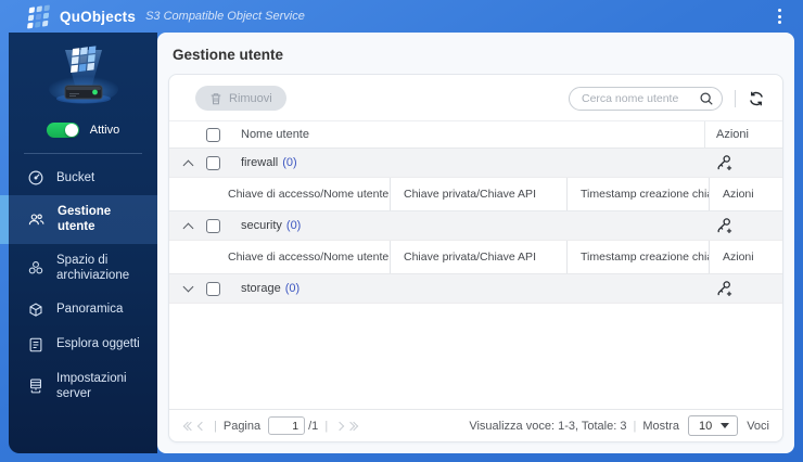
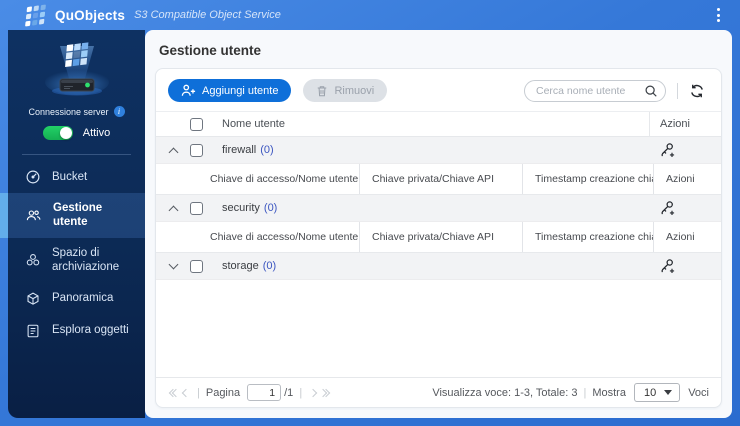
  QuObjects
  S3 Compatible Object Service
+ Connessione server
+ i
  Attivo
  Bucket
  Gestione utente
  Spazio di archiviazione
  Panoramica
  Esplora oggetti
- Impostazioni server
  Gestione utente
+ Aggiungi utente
  Rimuovi
  Cerca nome utente
  Nome utente
  Azioni
  firewall
  (0)
  Chiave di accesso/Nome utente
  Chiave privata/Chiave API
  Timestamp creazione chi
  Azioni
  security
  (0)
  Chiave di accesso/Nome utente
  Chiave privata/Chiave API
  Timestamp creazione chi
  Azioni
  storage
  (0)
  |
  Pagina
  1
  /1
  |
  Visualizza voce: 1-3, Totale: 3
  |
  Mostra
  10
  Voci
